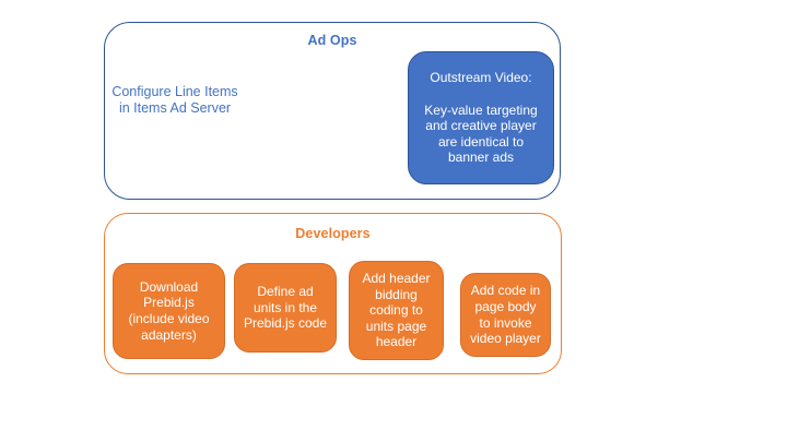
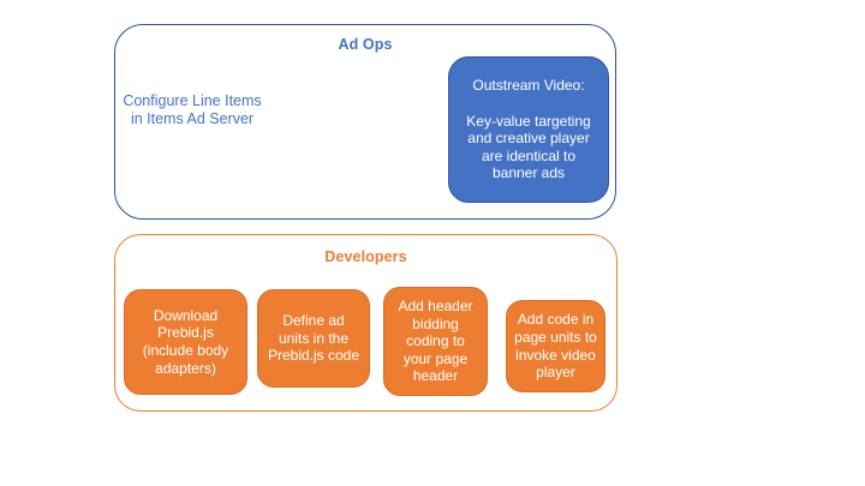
  Ad Ops
  Configure Line Items in Items Ad Server
  Outstream Video:
  Key-value targeting and creative player are identical to banner ads
  Developers
- Download Prebid.js (include video adapters)
+ Download Prebid.js (include body adapters)
  Define ad units in the Prebid.js code
- Add header bidding coding to units page header
+ Add header bidding coding to your page header
- Add code in page body to invoke video player
+ Add code in page units to invoke video player
